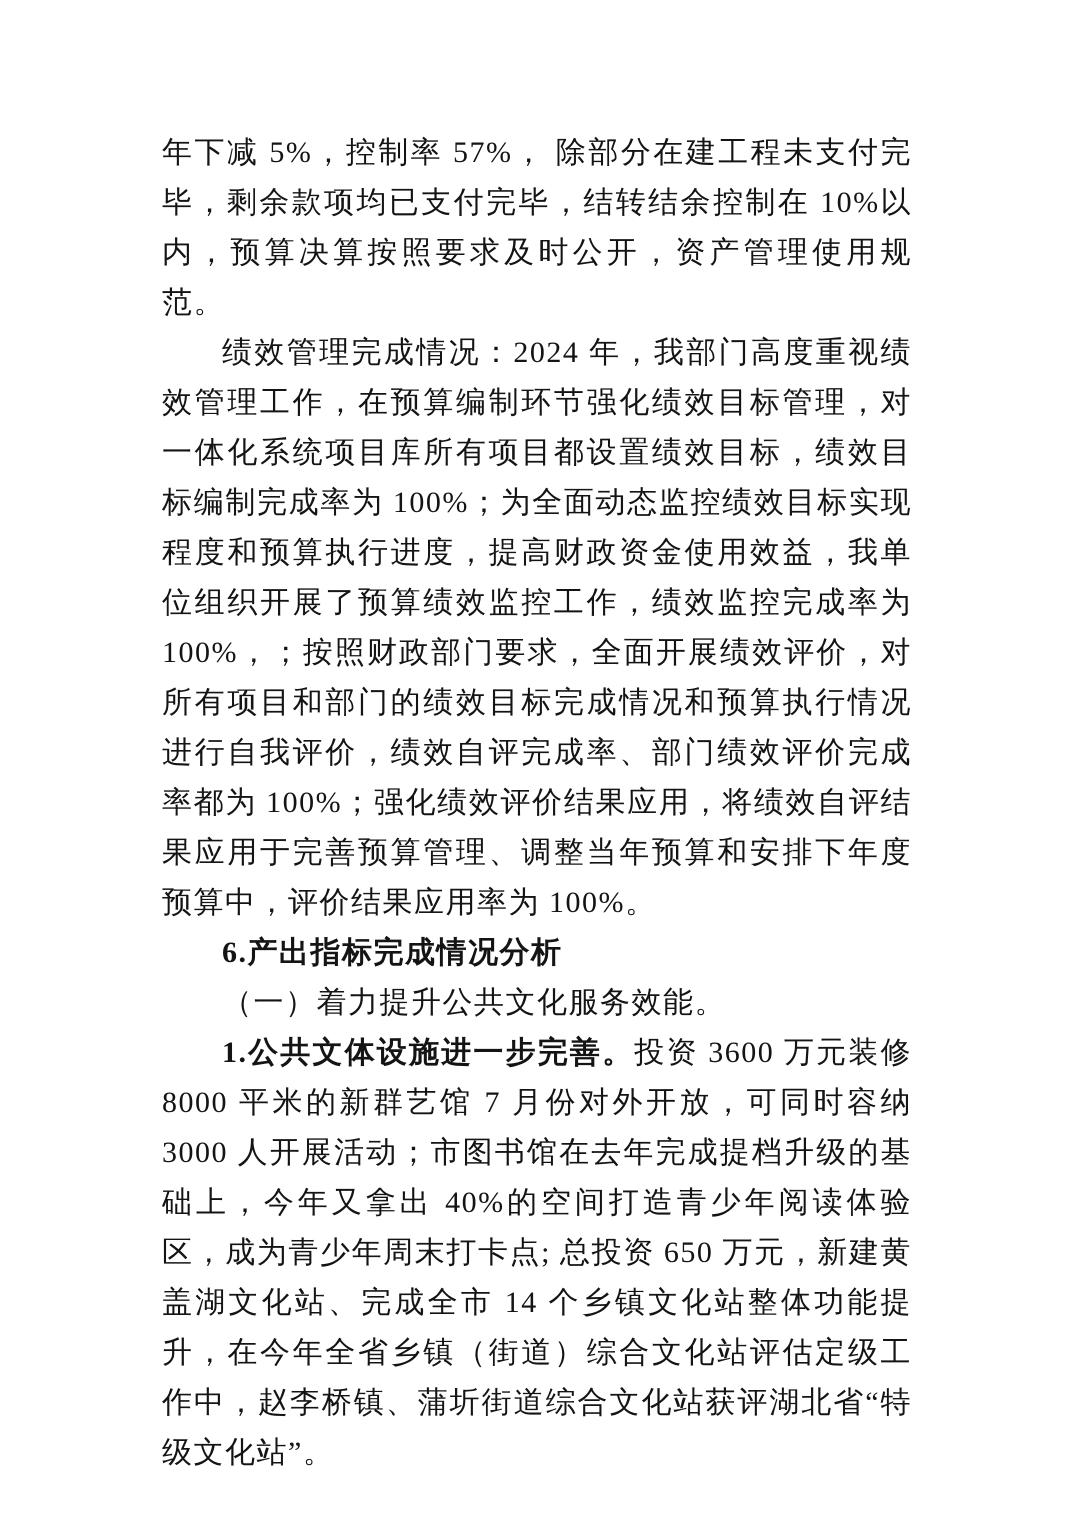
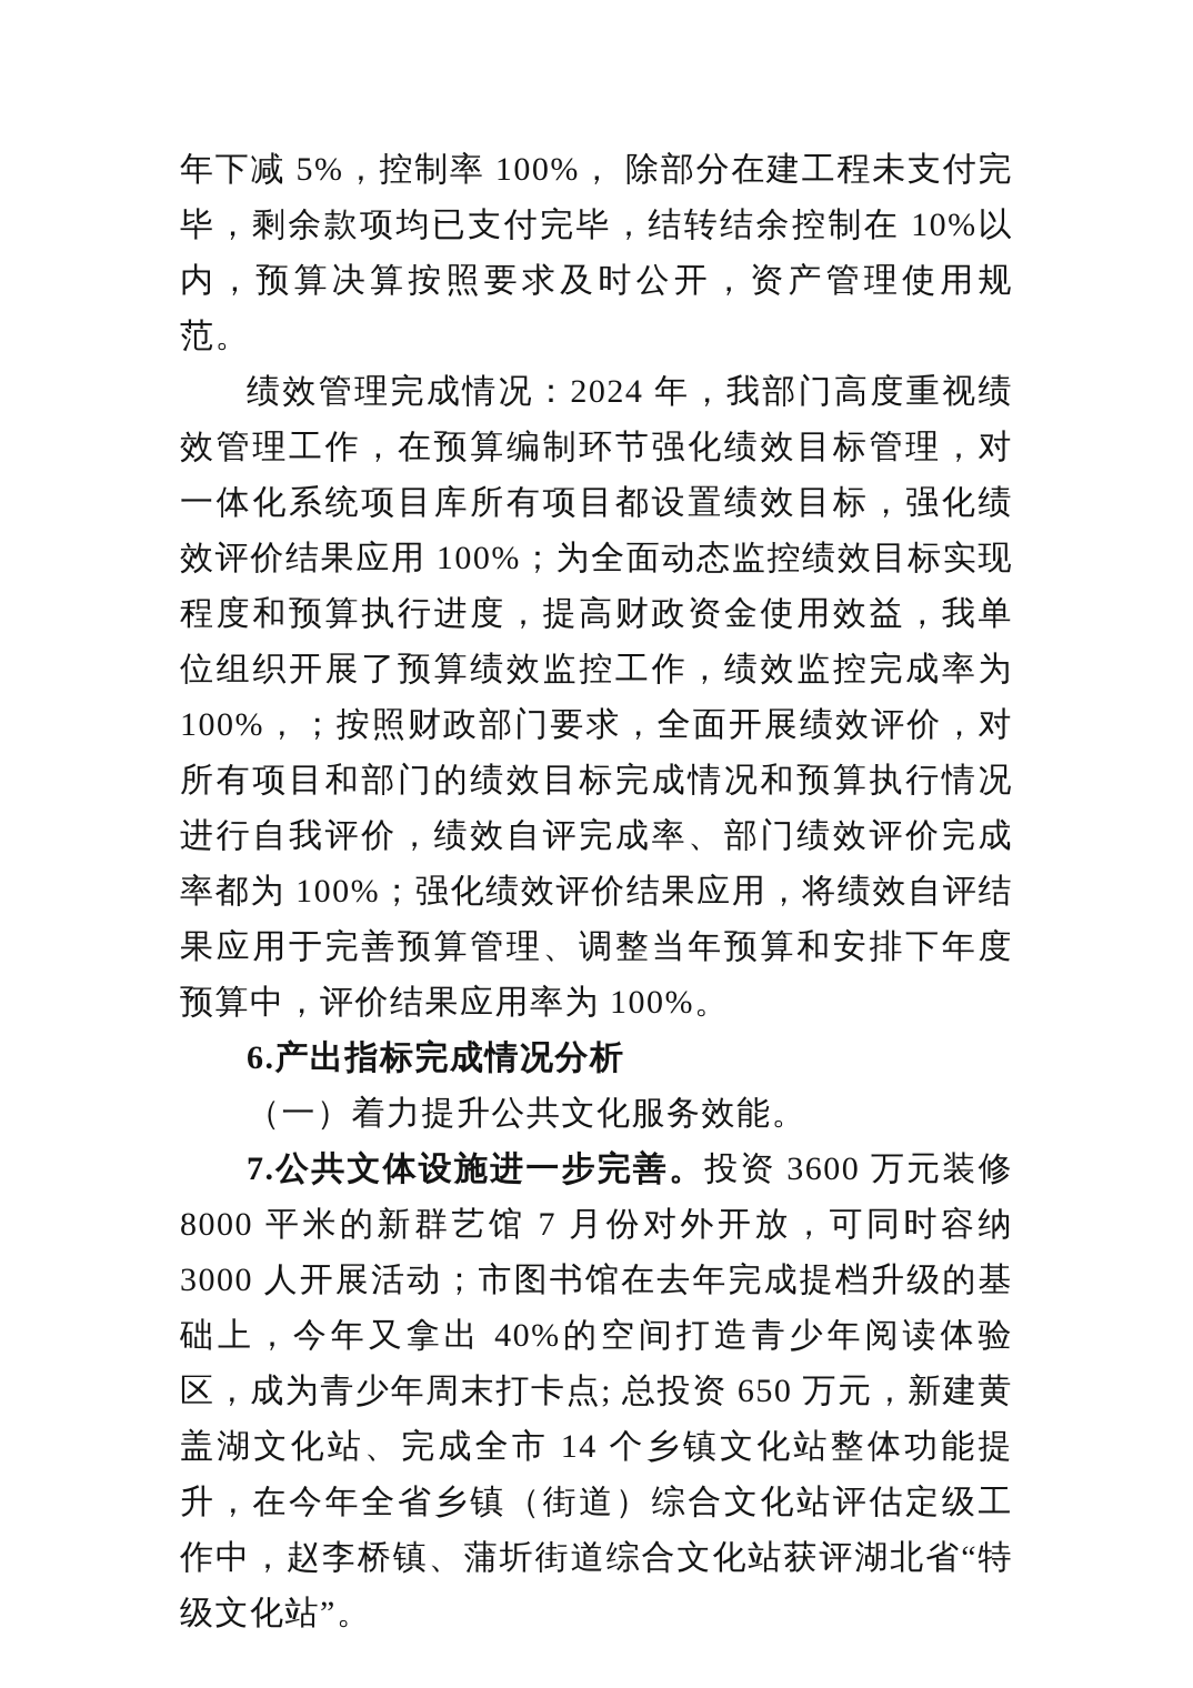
- 年下减 5%，控制率 57%， 除部分在建工程未支付完毕，剩余款项均已支付完毕，结转结余控制在 10%以内，预算决算按照要求及时公开，资产管理使用规范。
+ 年下减 5%，控制率 100%， 除部分在建工程未支付完毕，剩余款项均已支付完毕，结转结余控制在 10%以内，预算决算按照要求及时公开，资产管理使用规范。
- 绩效管理完成情况：2024 年，我部门高度重视绩效管理工作，在预算编制环节强化绩效目标管理，对一体化系统项目库所有项目都设置绩效目标，绩效目标编制完成率为 100%；为全面动态监控绩效目标实现程度和预算执行进度，提高财政资金使用效益，我单位组织开展了预算绩效监控工作，绩效监控完成率为 100%，；按照财政部门要求，全面开展绩效评价，对所有项目和部门的绩效目标完成情况和预算执行情况进行自我评价，绩效自评完成率、部门绩效评价完成率都为 100%；强化绩效评价结果应用，将绩效自评结果应用于完善预算管理、调整当年预算和安排下年度预算中，评价结果应用率为 100%。
+ 绩效管理完成情况：2024 年，我部门高度重视绩效管理工作，在预算编制环节强化绩效目标管理，对一体化系统项目库所有项目都设置绩效目标，强化绩效评价结果应用 100%；为全面动态监控绩效目标实现程度和预算执行进度，提高财政资金使用效益，我单位组织开展了预算绩效监控工作，绩效监控完成率为 100%，；按照财政部门要求，全面开展绩效评价，对所有项目和部门的绩效目标完成情况和预算执行情况进行自我评价，绩效自评完成率、部门绩效评价完成率都为 100%；强化绩效评价结果应用，将绩效自评结果应用于完善预算管理、调整当年预算和安排下年度预算中，评价结果应用率为 100%。
  6.产出指标完成情况分析
  （一）着力提升公共文化服务效能。
- 1.公共文体设施进一步完善。投资 3600 万元装修 8000 平米的新群艺馆 7 月份对外开放，可同时容纳 3000 人开展活动；市图书馆在去年完成提档升级的基础上，今年又拿出 40%的空间打造青少年阅读体验区，成为青少年周末打卡点; 总投资 650 万元，新建黄盖湖文化站、完成全市 14 个乡镇文化站整体功能提升，在今年全省乡镇（街道）综合文化站评估定级工作中，赵李桥镇、蒲圻街道综合文化站获评湖北省“特级文化站”。
+ 7.公共文体设施进一步完善。投资 3600 万元装修 8000 平米的新群艺馆 7 月份对外开放，可同时容纳 3000 人开展活动；市图书馆在去年完成提档升级的基础上，今年又拿出 40%的空间打造青少年阅读体验区，成为青少年周末打卡点; 总投资 650 万元，新建黄盖湖文化站、完成全市 14 个乡镇文化站整体功能提升，在今年全省乡镇（街道）综合文化站评估定级工作中，赵李桥镇、蒲圻街道综合文化站获评湖北省“特级文化站”。
